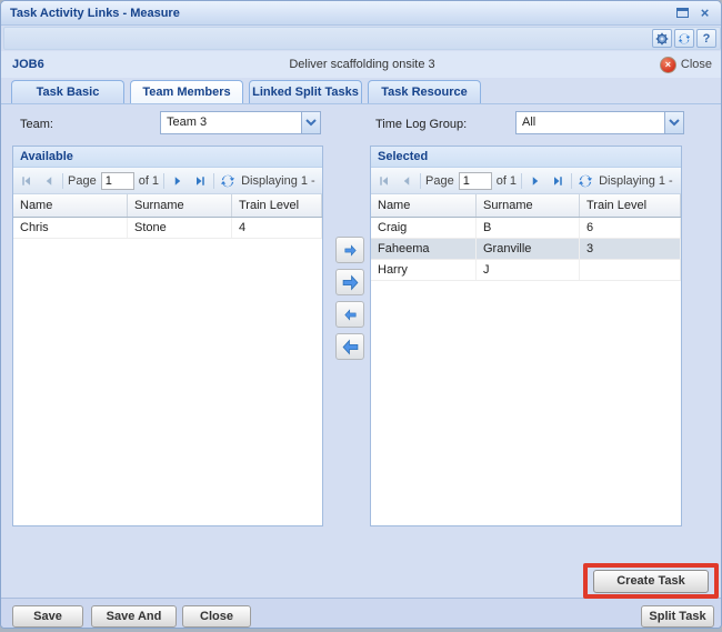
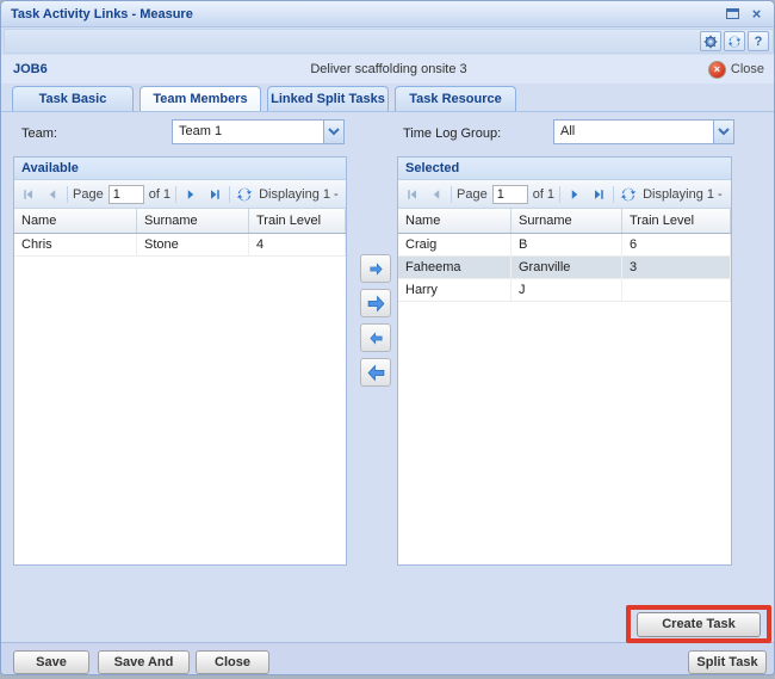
  Task Activity Links - Measure
  ×
  ?
  JOB6
  Deliver scaffolding onsite 3
  ×
  Close
  Task Basic
  Team Members
  Linked Split Tasks
  Task Resource
  Team:
- Team 3
+ Team 1
  Time Log Group:
  All
  Available
  Page
  1
  of 1
  Displaying 1 -
  Name
  Surname
  Train Level
  Chris
  Stone
  4
  Selected
  Page
  1
  of 1
  Displaying 1 -
  Name
  Surname
  Train Level
  Craig
  B
  6
  Faheema
  Granville
  3
  Harry
  J
  Save
  Close
  Split Task
